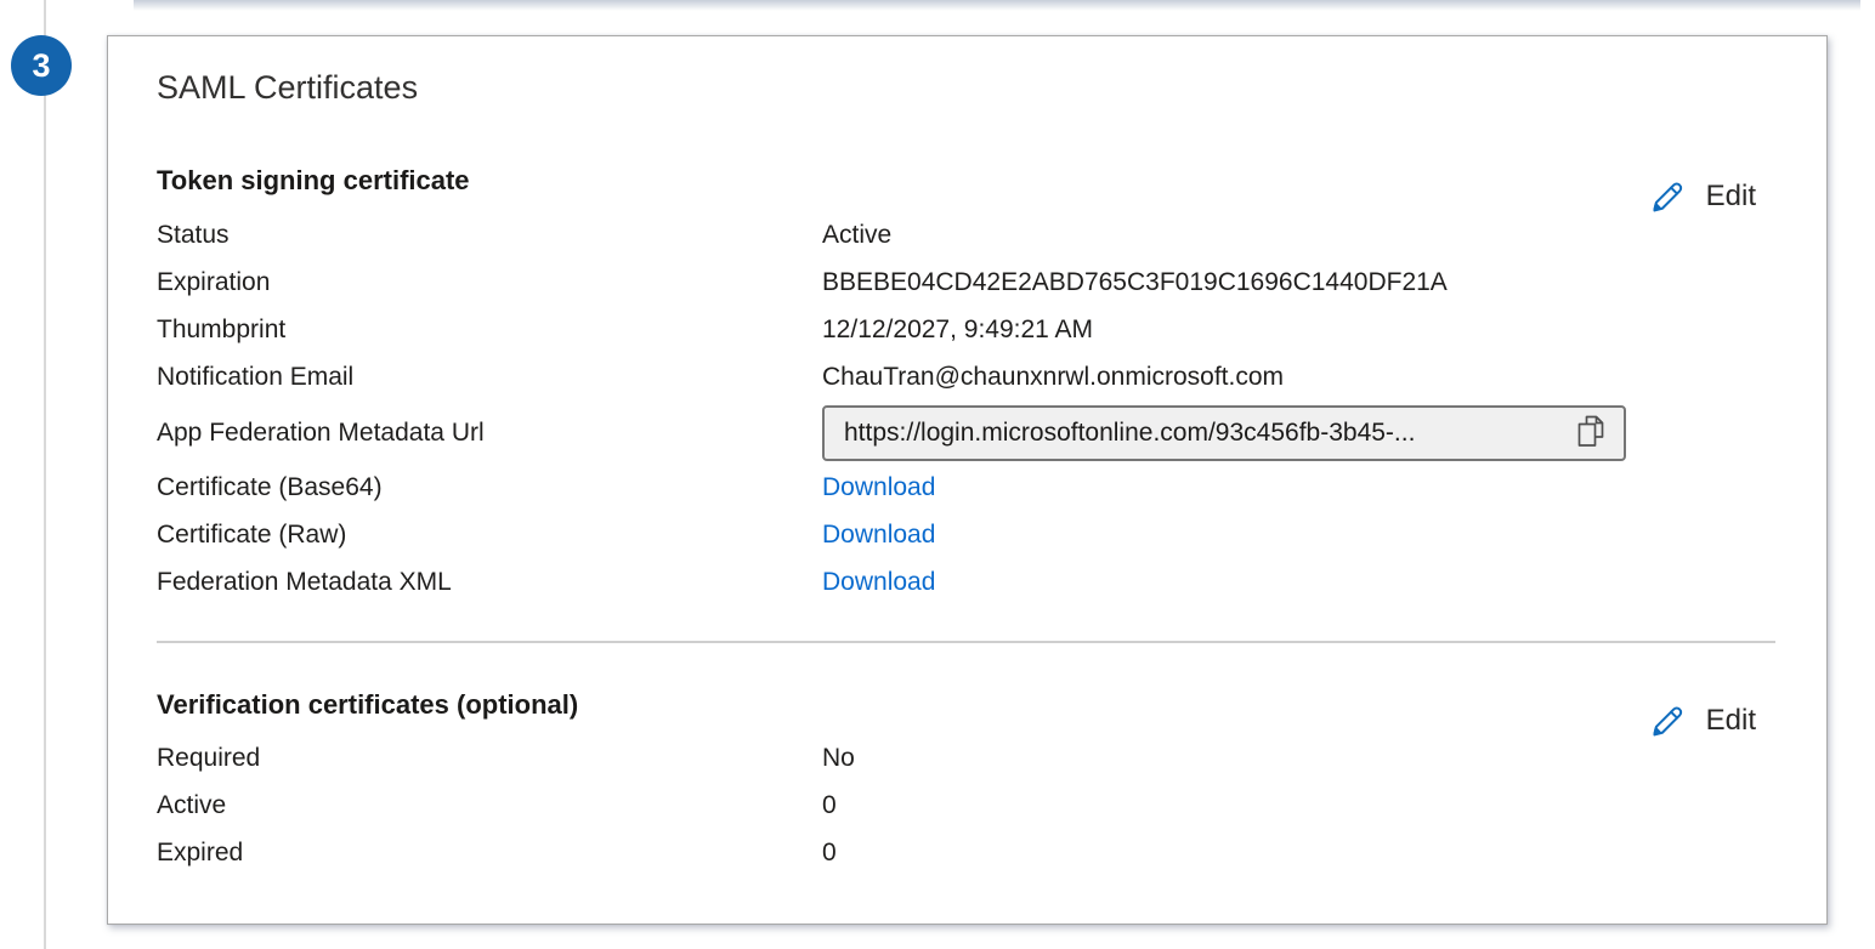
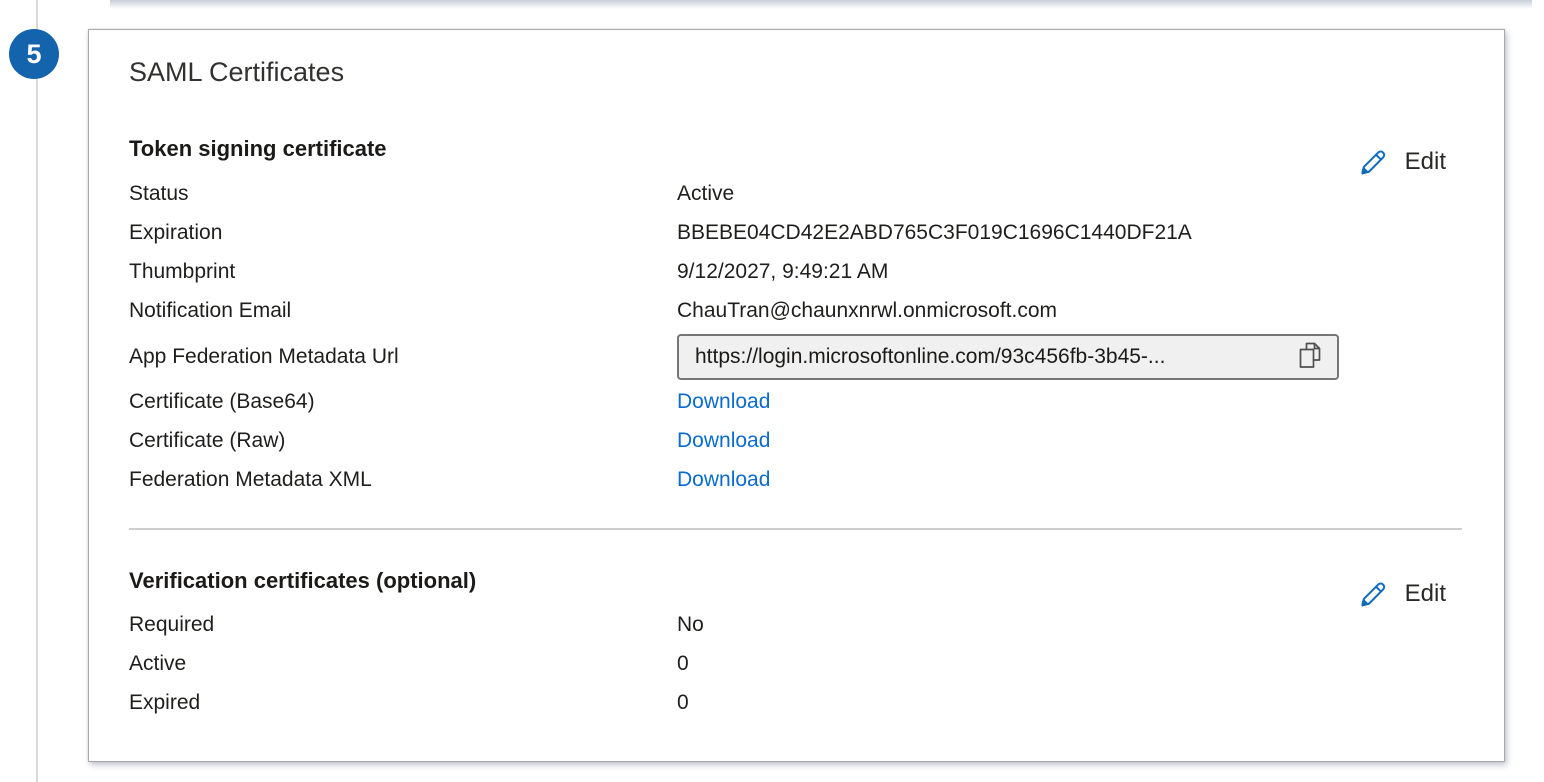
- 3
+ 5
  SAML Certificates
  Token signing certificate
  Edit
  Status
  Active
  Expiration
  BBEBE04CD42E2ABD765C3F019C1696C1440DF21A
  Thumbprint
- 12/12/2027, 9:49:21 AM
+ 9/12/2027, 9:49:21 AM
  Notification Email
  ChauTran@chaunxnrwl.onmicrosoft.com
  App Federation Metadata Url
  https://login.microsoftonline.com/93c456fb-3b45-...
  Certificate (Base64)
  Download
  Certificate (Raw)
  Download
  Federation Metadata XML
  Download
  Verification certificates (optional)
  Edit
  Required
  No
  Active
  0
  Expired
  0
